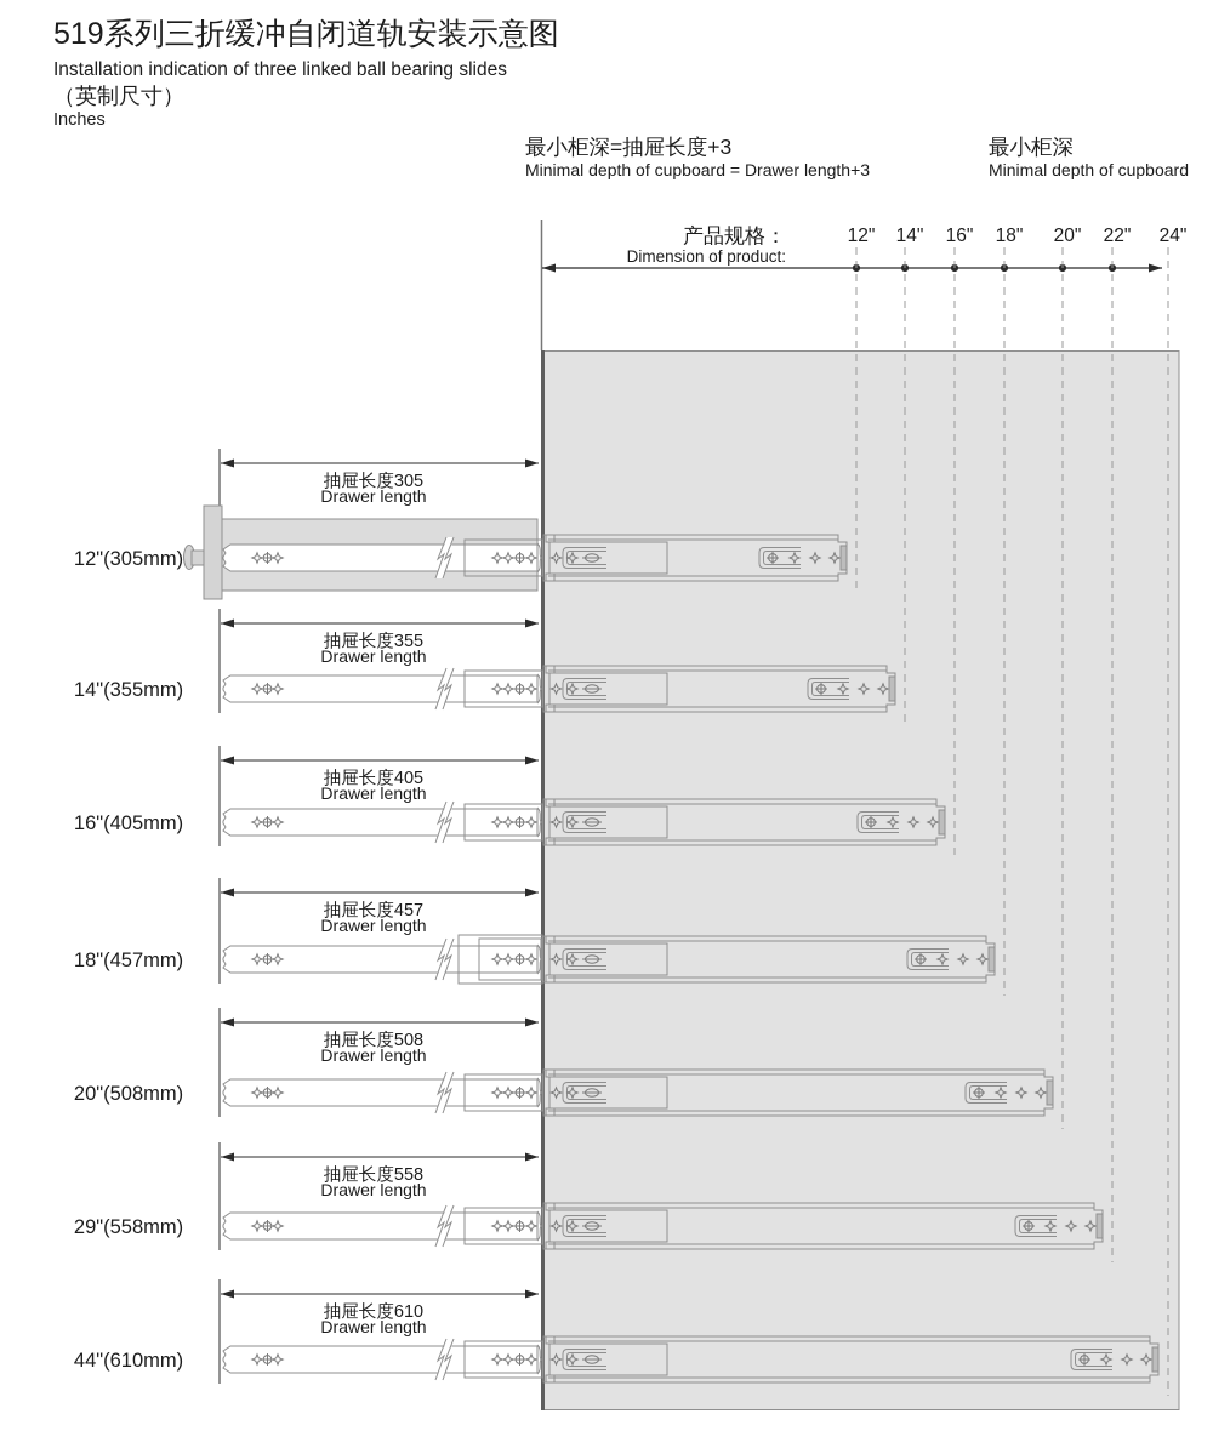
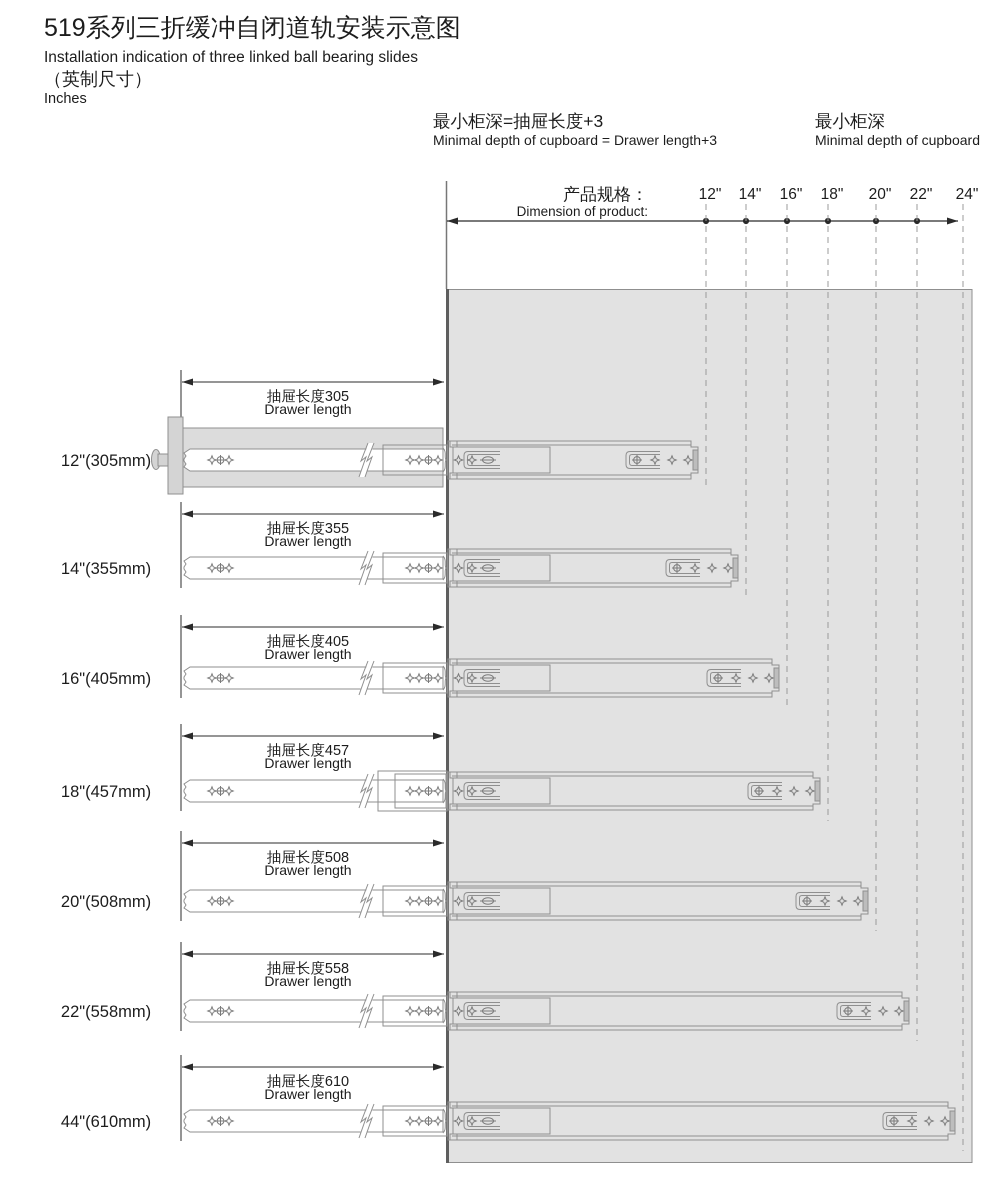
  12"
  14"
  16"
  18"
  20"
  22"
  24"
  抽屉长度305
  Drawer length
  12"(305mm)
  抽屉长度355
  Drawer length
  14"(355mm)
  抽屉长度405
  Drawer length
  16"(405mm)
  抽屉长度457
  Drawer length
  18"(457mm)
  抽屉长度508
  Drawer length
  20"(508mm)
  抽屉长度558
  Drawer length
- 29"(558mm)
+ 22"(558mm)
  抽屉长度610
  Drawer length
  44"(610mm)
  519系列三折缓冲自闭道轨安装示意图
  Installation indication of three linked ball bearing slides
  （英制尺寸）
  Inches
  最小柜深=抽屉长度+3
  Minimal depth of cupboard = Drawer length+3
  最小柜深
  Minimal depth of cupboard
  产品规格：
  Dimension of product:
